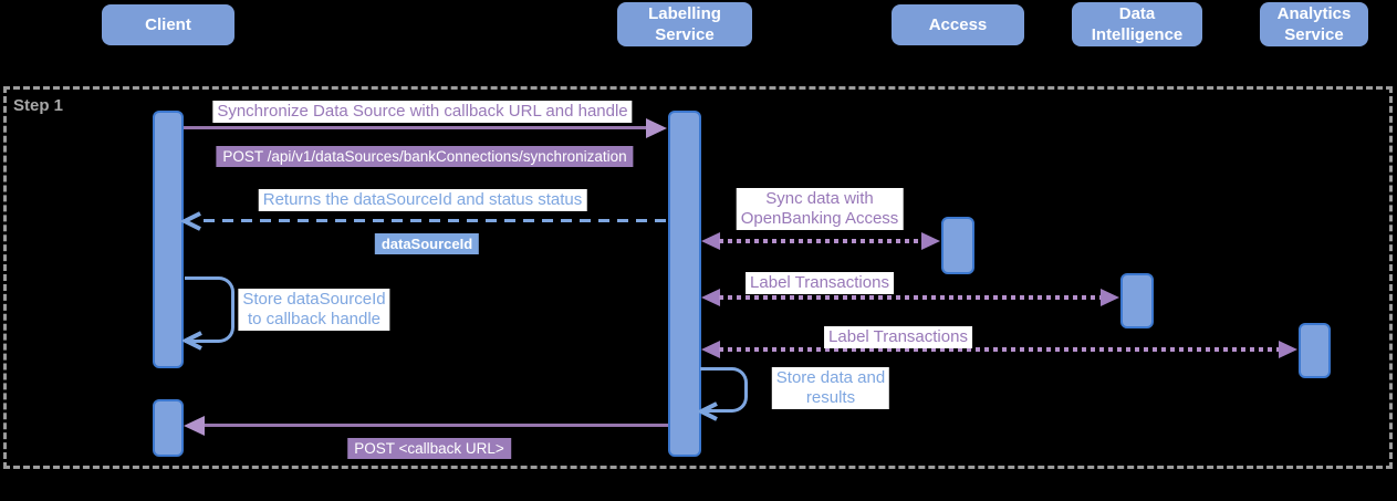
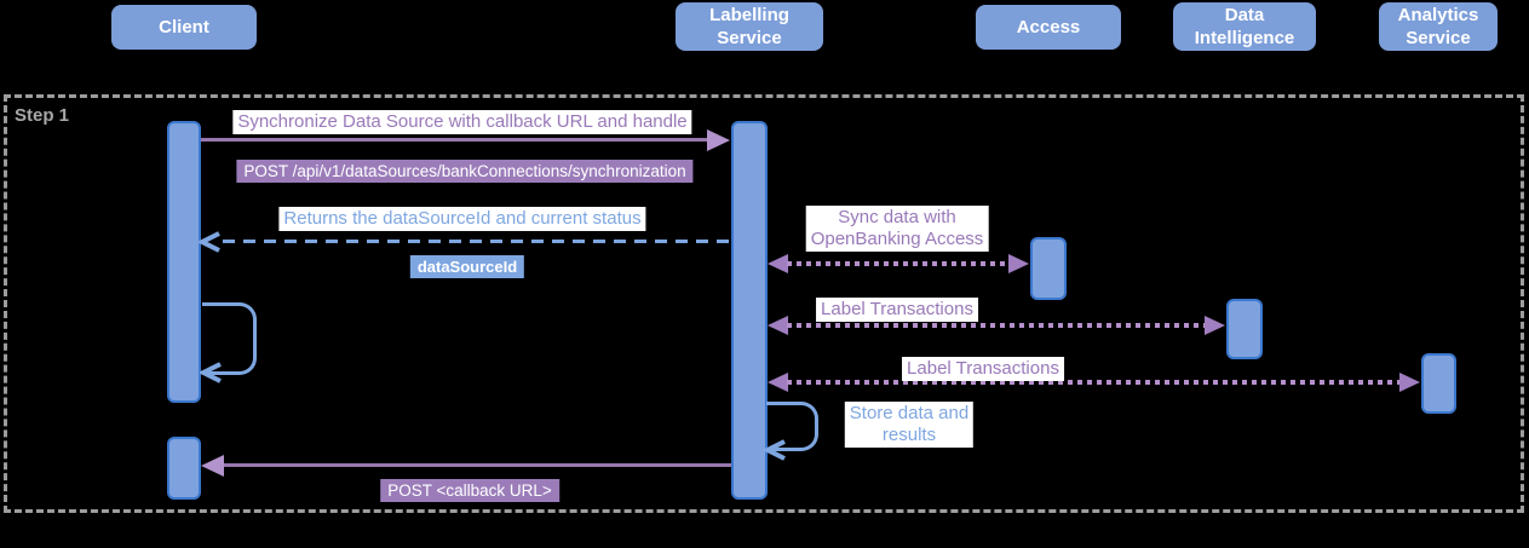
  Client
  Labelling Service
  Access
  Data Intelligence
  Analytics Service
  Step 1
  Synchronize Data Source with callback URL and handle
  POST /api/v1/dataSources/bankConnections/synchronization
- Returns the dataSourceId and status status
+ Returns the dataSourceId and current status
  dataSourceId
- Store dataSourceId
- to callback handle
  Sync data with
  OpenBanking Access
  Label Transactions
  Label Transactions
  Store data and
  results
  POST <callback URL>
